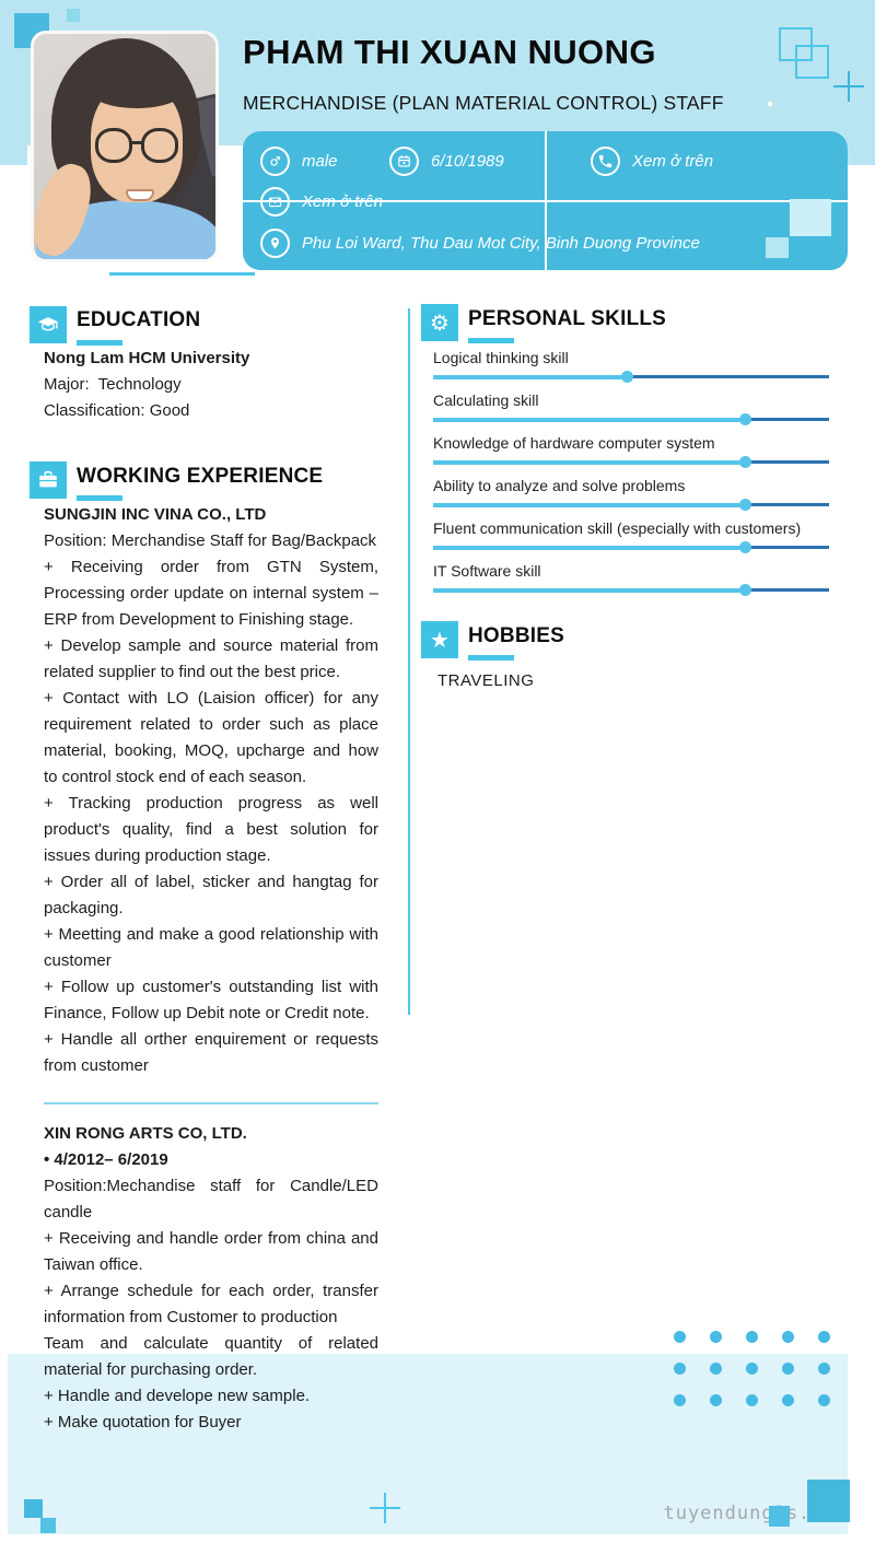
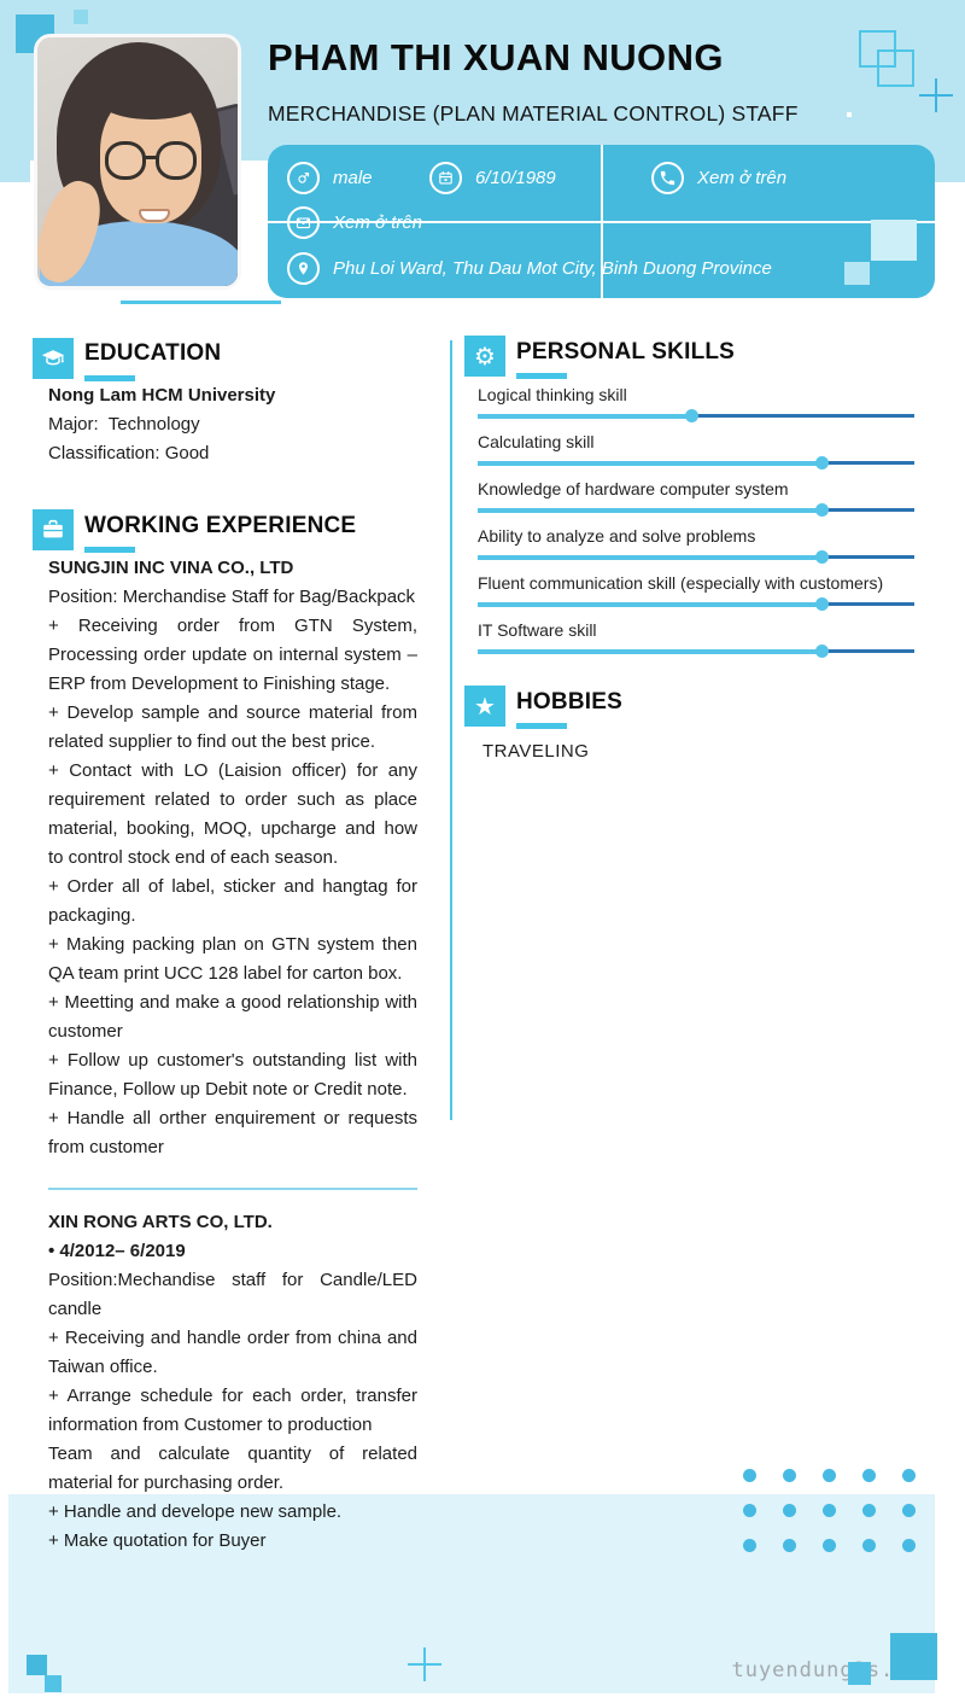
  PHAM THI XUAN NUONG
  MERCHANDISE (PLAN MATERIAL CONTROL) STAFF
  male
  6/10/1989
  Xem ở trên
  Xem ở trên
  Phu Loi Ward, Thu Dau Mot City, Binh Duong Province
  EDUCATION
  Nong Lam HCM University
  Major: Technology
  Classification: Good
  WORKING EXPERIENCE
  SUNGJIN INC VINA CO., LTD
  Position: Merchandise Staff for Bag/Backpack
  + Receiving order from GTN System, Processing order update on internal system –ERP from Development to Finishing stage.
  + Develop sample and source material from related supplier to find out the best price.
  + Contact with LO (Laision officer) for any requirement related to order such as place material, booking, MOQ, upcharge and how to control stock end of each season.
- + Tracking production progress as well product's quality, find a best solution for issues during production stage.
  + Order all of label, sticker and hangtag for packaging.
+ + Making packing plan on GTN system then QA team print UCC 128 label for carton box.
  + Meetting and make a good relationship with customer
  + Follow up customer's outstanding list with Finance, Follow up Debit note or Credit note.
  + Handle all orther enquirement or requests from customer
  XIN RONG ARTS CO, LTD.
  • 4/2012– 6/2019
  Position:Mechandise staff for Candle/LED candle
  + Receiving and handle order from china and Taiwan office.
  + Arrange schedule for each order, transfer information from Customer to production
  Team and calculate quantity of related material for purchasing order.
  + Handle and develope new sample.
  + Make quotation for Buyer
  ⚙
  PERSONAL SKILLS
  Logical thinking skill
  Calculating skill
  Knowledge of hardware computer system
  Ability to analyze and solve problems
  Fluent communication skill (especially with customers)
  IT Software skill
  ★
  HOBBIES
  TRAVELING
  tuyendungs.
